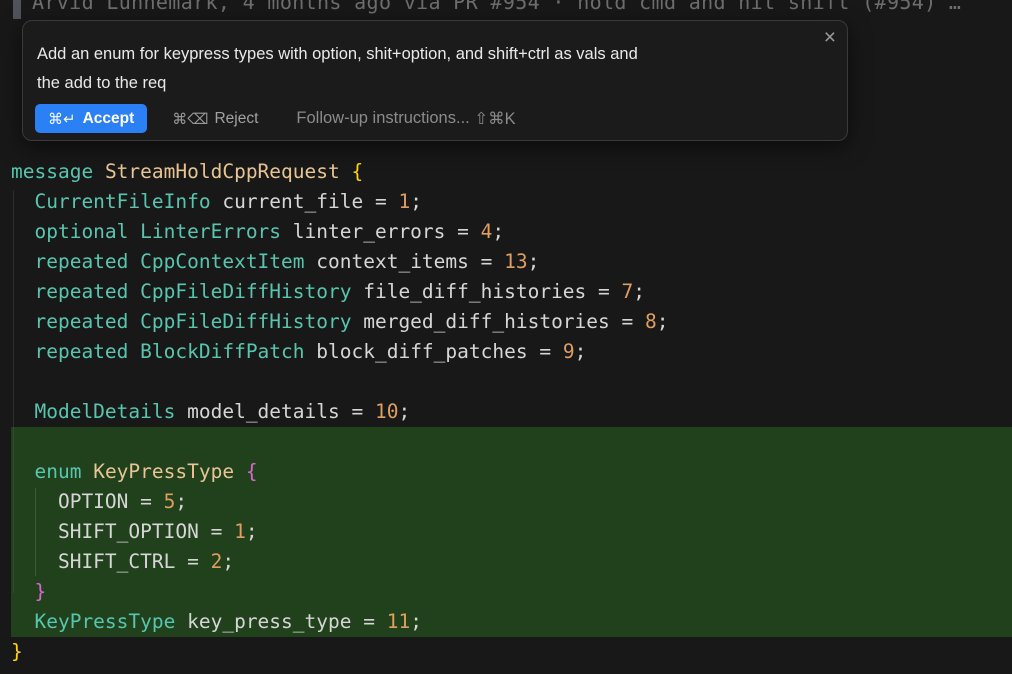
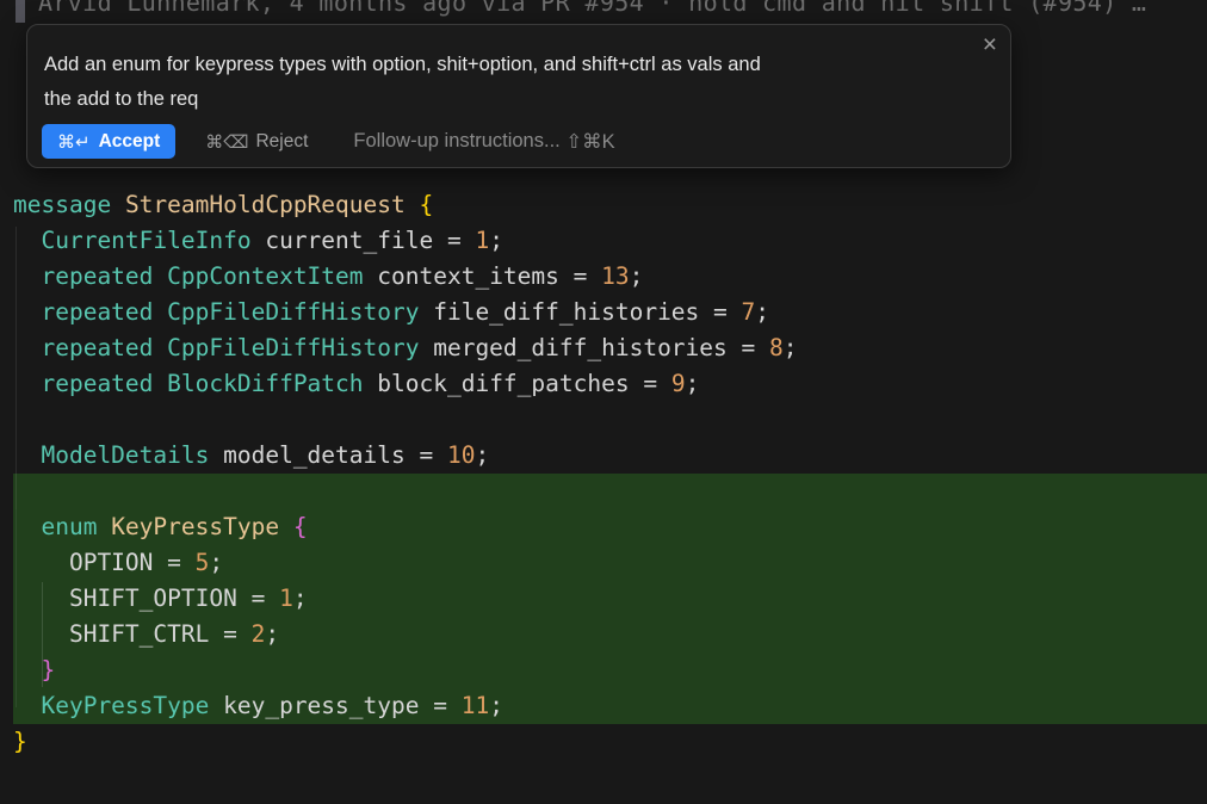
  Arvid Lunnemark, 4 months ago via PR #954 · hold cmd and hit shift (#954) …
  message StreamHoldCppRequest {
  CurrentFileInfo current_file = 1;
- optional LinterErrors linter_errors = 4;
  repeated CppContextItem context_items = 13;
  repeated CppFileDiffHistory file_diff_histories = 7;
  repeated CppFileDiffHistory merged_diff_histories = 8;
  repeated BlockDiffPatch block_diff_patches = 9;
  ModelDetails model_details = 10;
  enum KeyPressType {
  OPTION = 5;
  SHIFT_OPTION = 1;
  SHIFT_CTRL = 2;
  }
  KeyPressType key_press_type = 11;
  }
  ×
  Add an enum for keypress types with option, shit+option, and shift+ctrl as vals and
  the add to the req
  ⌘↵
  Accept
  ⌘⌫
  Reject
  Follow-up instructions...
  ⇧⌘K
